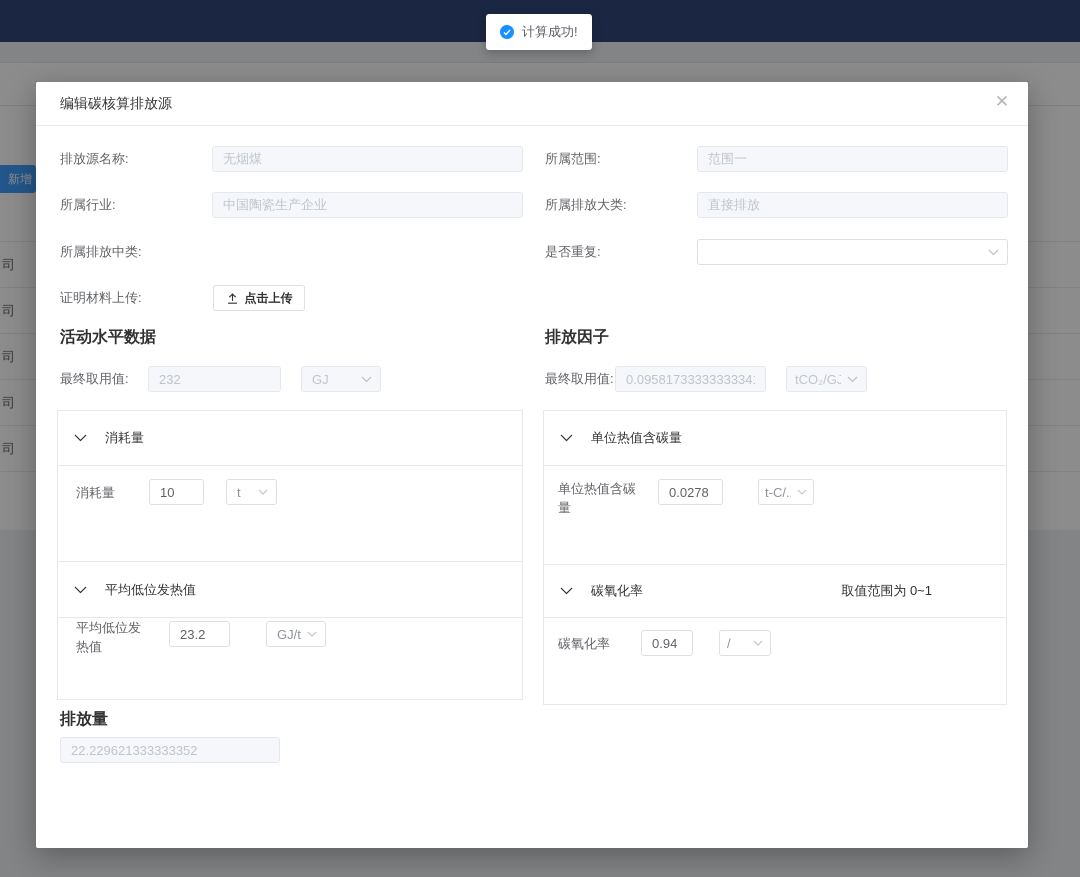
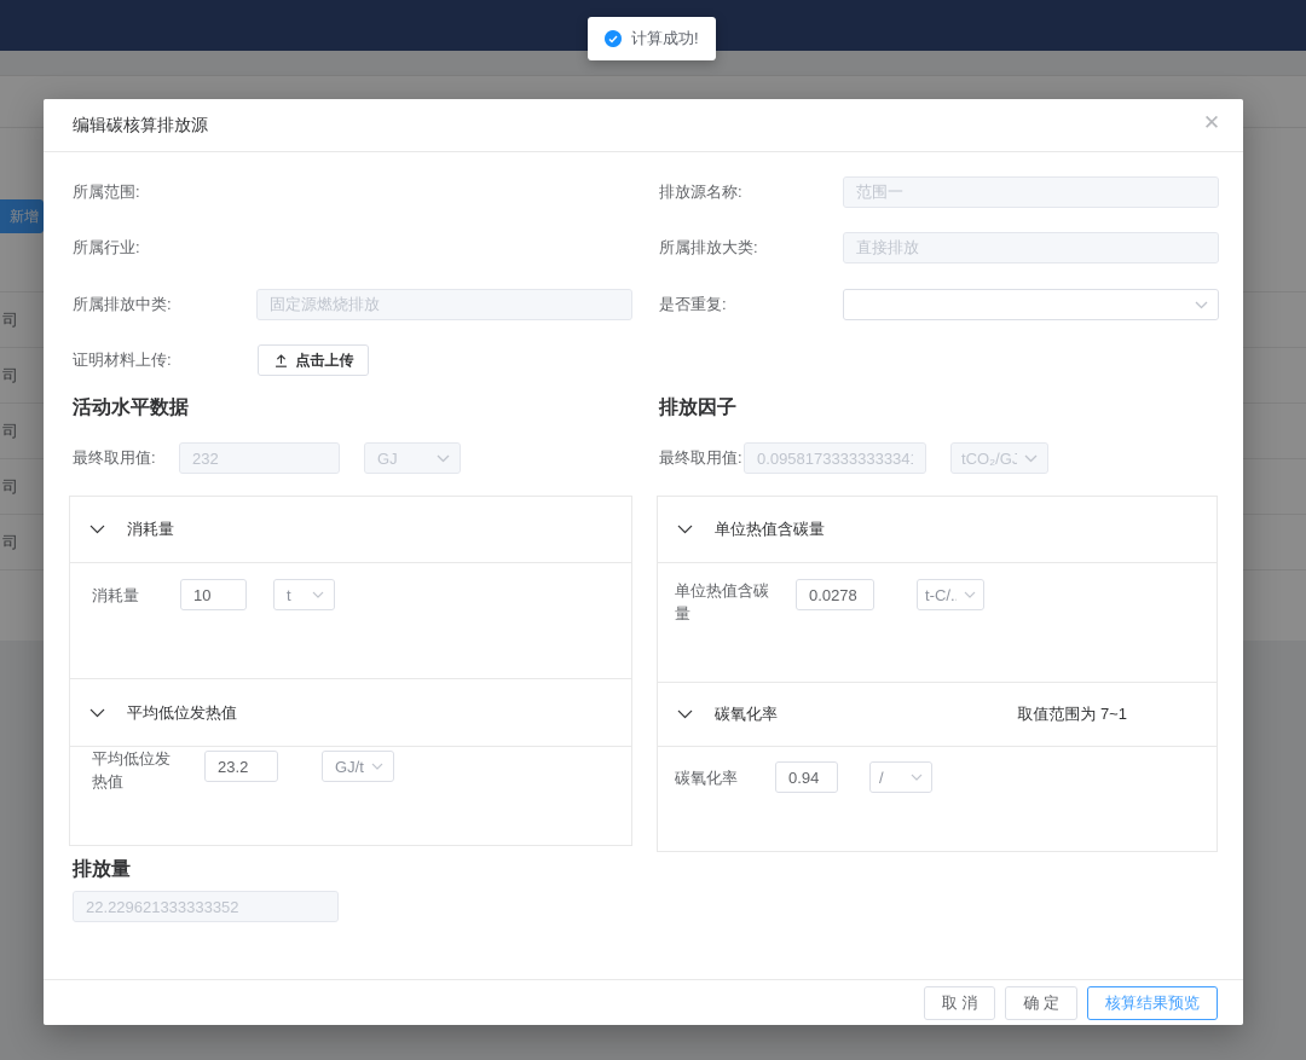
  新增
  司
  司
  司
  司
  司
  计算成功!
  编辑碳核算排放源
  ✕
- 排放源名称:
+ 所属范围:
- 无烟煤
- 所属范围:
+ 排放源名称:
  范围一
  所属行业:
- 中国陶瓷生产企业
  所属排放大类:
  直接排放
  所属排放中类:
+ 固定源燃烧排放
  是否重复:
  证明材料上传:
  点击上传
  活动水平数据
  最终取用值:
  232
  GJ
  排放因子
  最终取用值:
  0.0958173333333334
  tCO₂/GJ
  消耗量
  消耗量
  10
  t
  平均低位发热值
  平均低位发热值
  23.2
  GJ/t
  单位热值含碳量
  单位热值含碳量
  0.0278
  t-C/.
  碳氧化率
- 取值范围为 0~1
+ 取值范围为 7~1
  碳氧化率
  0.94
  /
  排放量
  22.229621333333352
+ 取 消
+ 确 定
+ 核算结果预览
